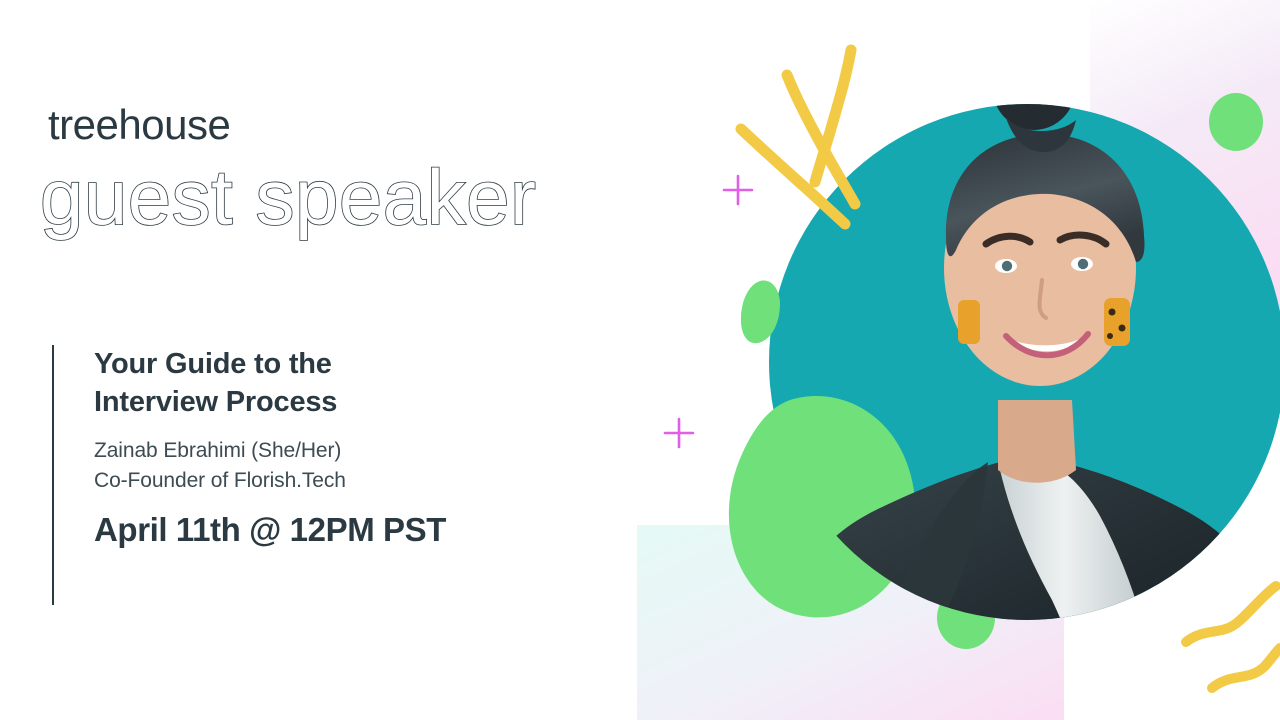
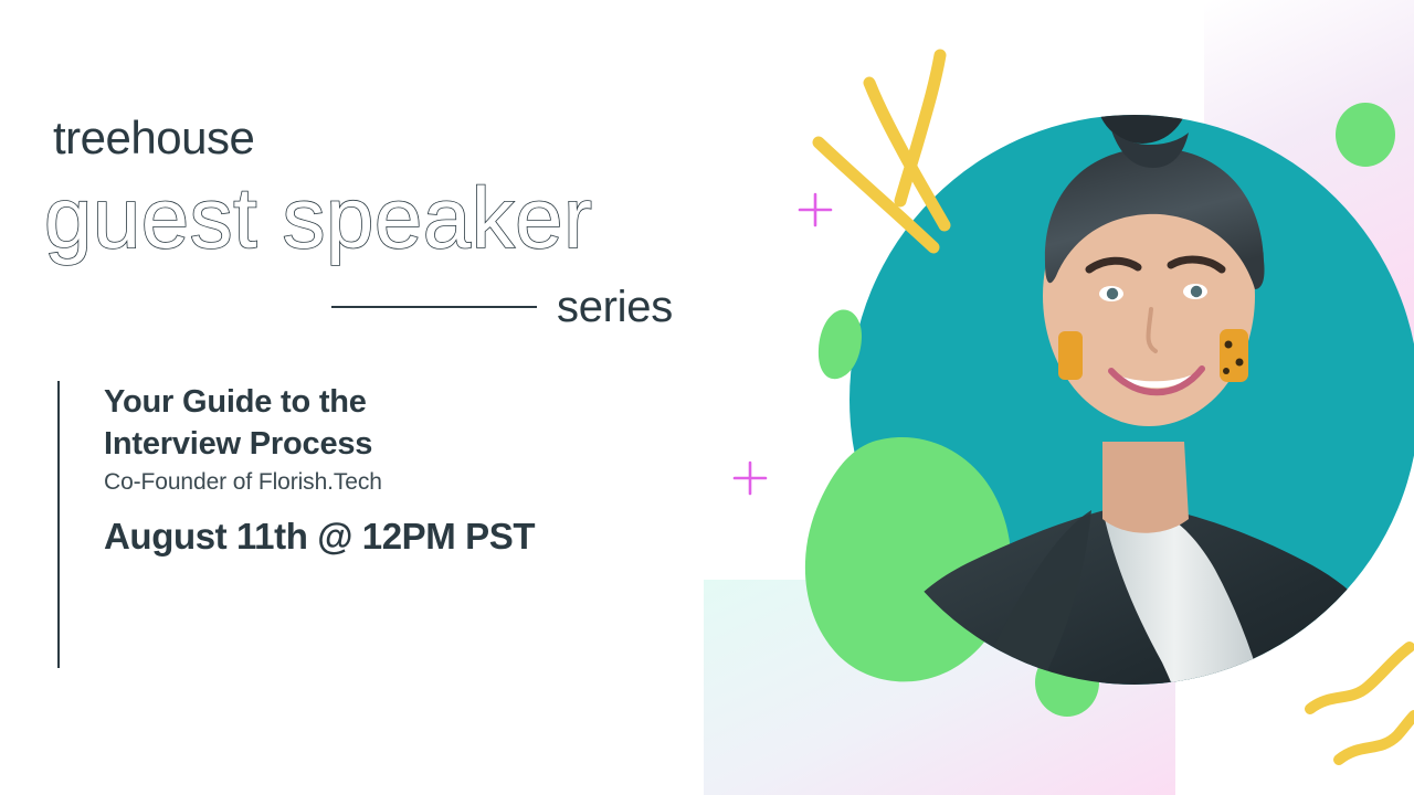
  treehouse
  guest speaker
+ series
  Your Guide to the
  Interview Process
- Zainab Ebrahimi (She/Her)
  Co-Founder of Florish.Tech
- April 11th @ 12PM PST
+ August 11th @ 12PM PST
